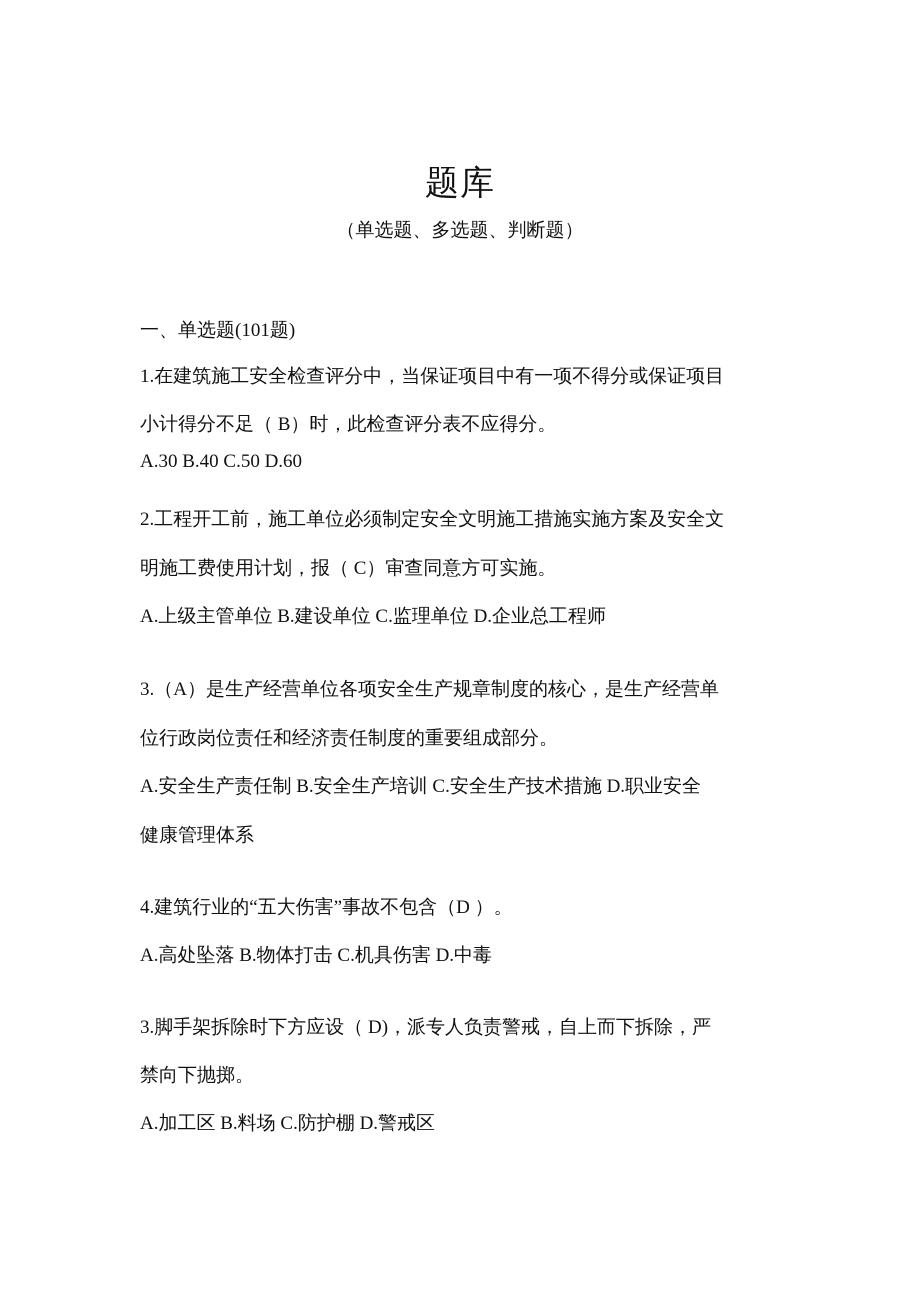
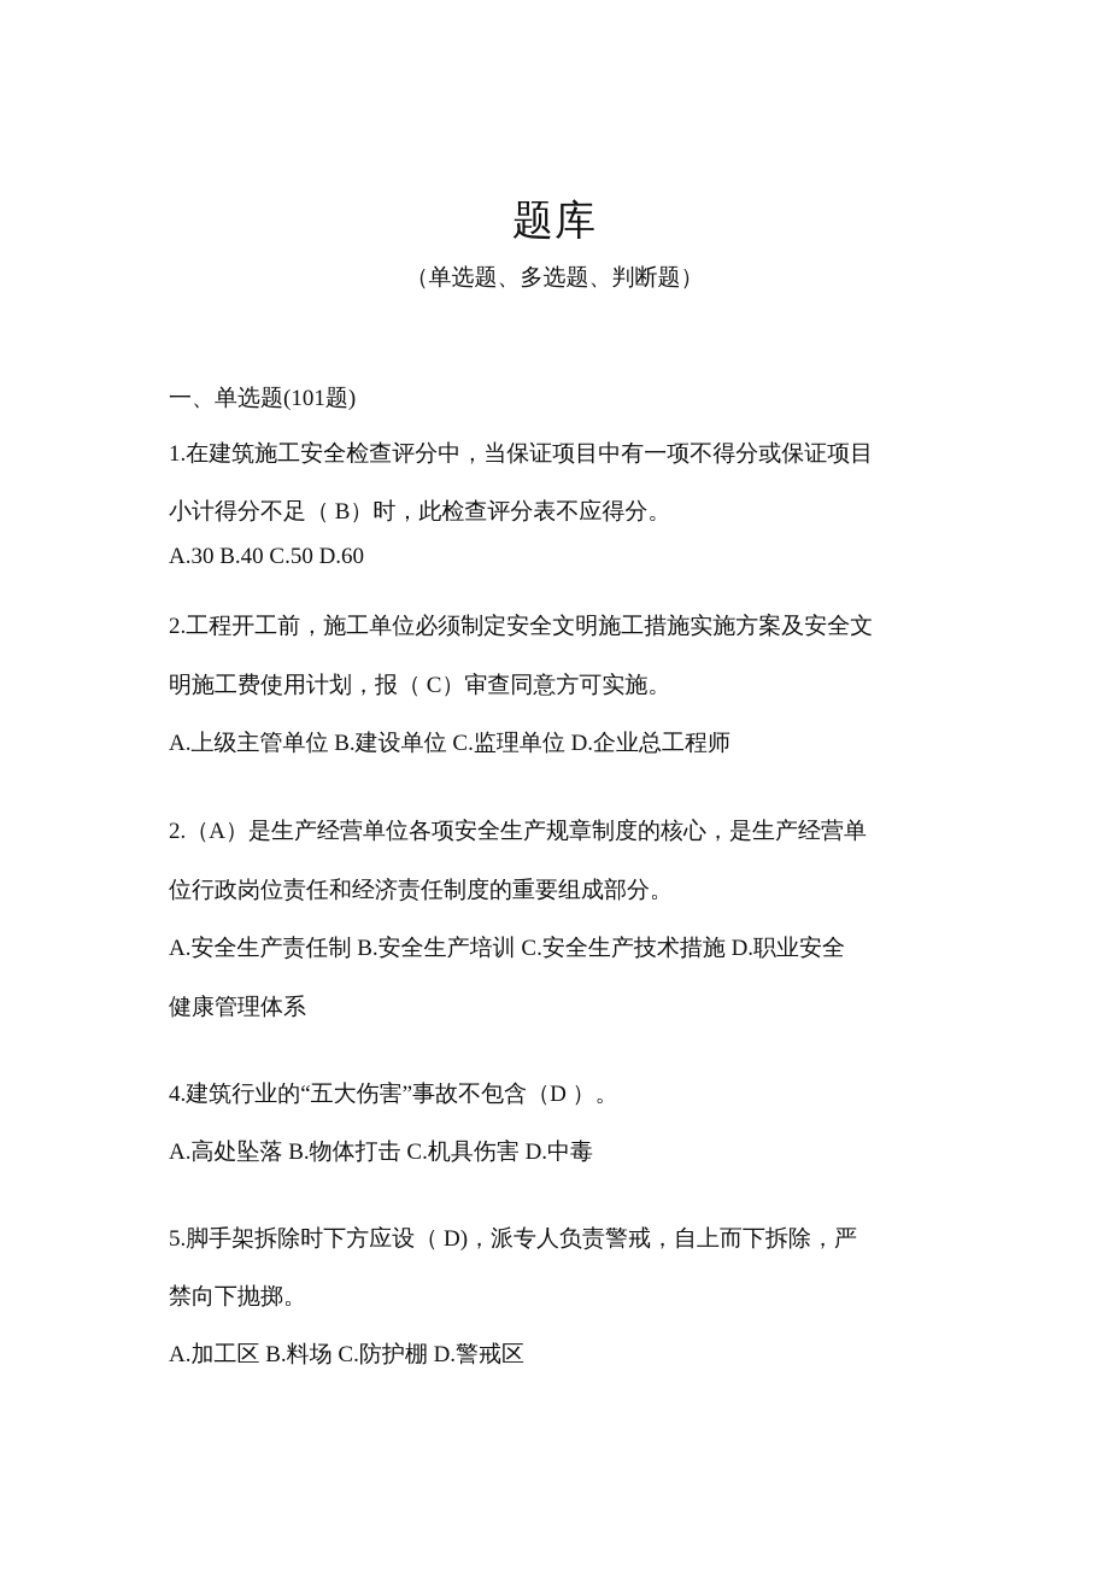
  题库
  （单选题、多选题、判断题）
  一、单选题(101题)
  1.在建筑施工安全检查评分中，当保证项目中有一项不得分或保证项目
  小计得分不足（ B）时，此检查评分表不应得分。
  A.30 B.40 C.50 D.60
  2.工程开工前，施工单位必须制定安全文明施工措施实施方案及安全文
  明施工费使用计划，报（ C）审查同意方可实施。
  A.上级主管单位 B.建设单位 C.监理单位 D.企业总工程师
- 3.（A）是生产经营单位各项安全生产规章制度的核心，是生产经营单
+ 2.（A）是生产经营单位各项安全生产规章制度的核心，是生产经营单
  位行政岗位责任和经济责任制度的重要组成部分。
  A.安全生产责任制 B.安全生产培训 C.安全生产技术措施 D.职业安全
  健康管理体系
  4.建筑行业的“五大伤害”事故不包含（D ）。
  A.高处坠落 B.物体打击 C.机具伤害 D.中毒
- 3.脚手架拆除时下方应设（ D)，派专人负责警戒，自上而下拆除，严
+ 5.脚手架拆除时下方应设（ D)，派专人负责警戒，自上而下拆除，严
  禁向下抛掷。
  A.加工区 B.料场 C.防护棚 D.警戒区
